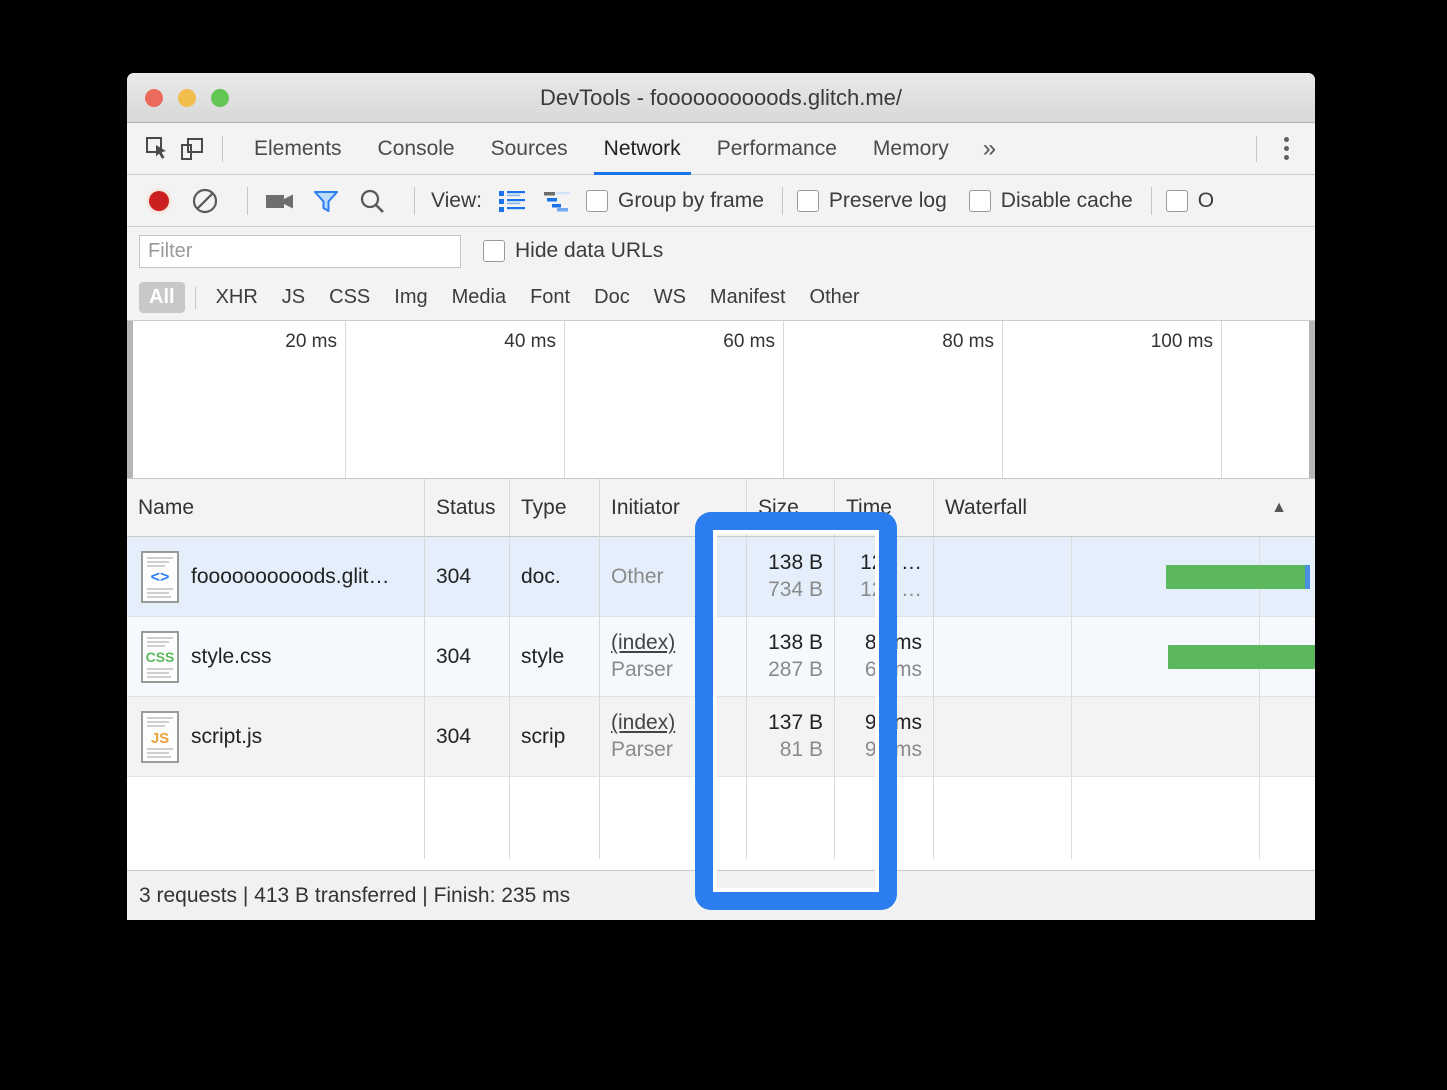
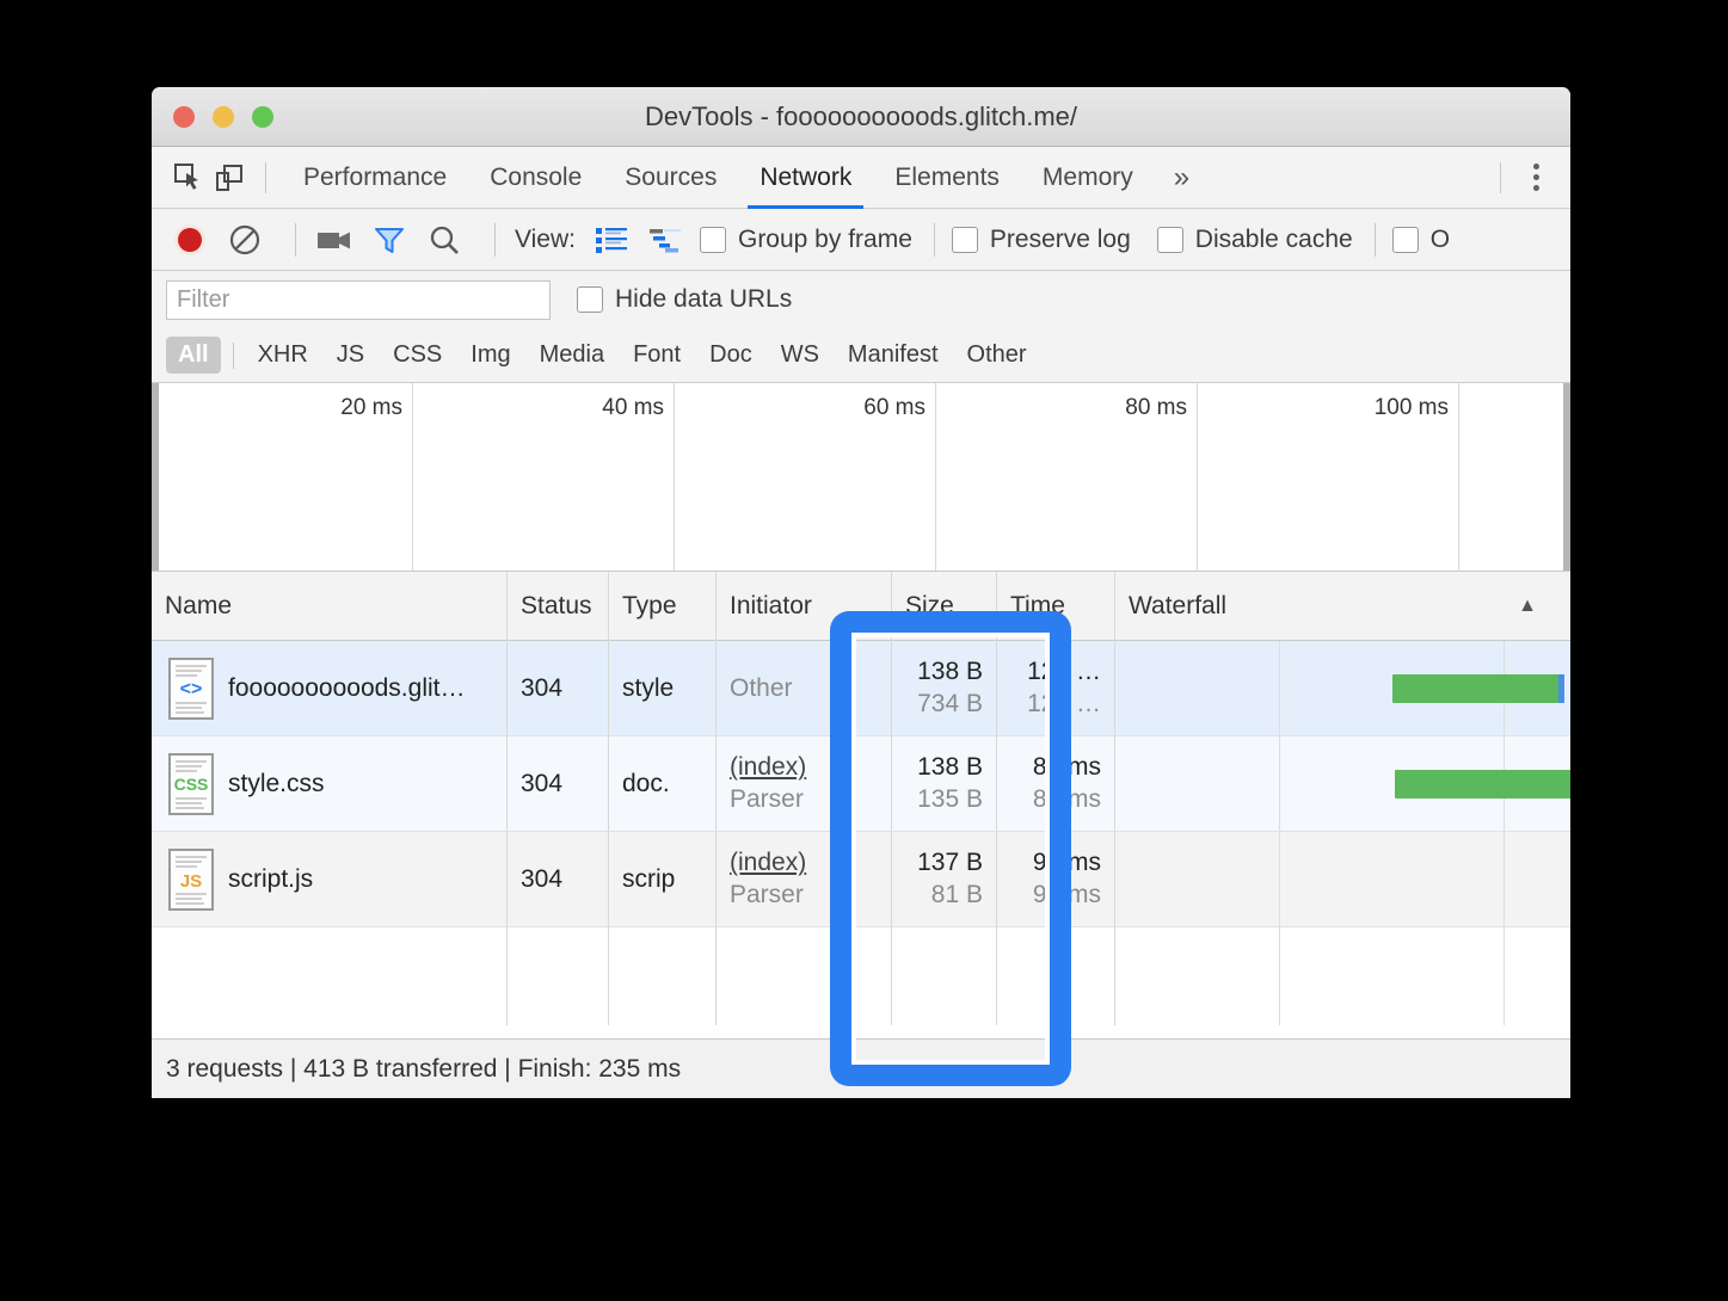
  DevTools - foooooooooods.glitch.me/
- Elements
+ Performance
  Console
  Sources
  Network
- Performance
+ Elements
  Memory
  »
  View:
  Group by frame
  Preserve log
  Disable cache
  O
  Filter
  Hide data URLs
  All
  XHR
  JS
  CSS
  Img
  Media
  Font
  Doc
  WS
  Manifest
  Other
  20 ms
  40 ms
  60 ms
  80 ms
  100 ms
  Name
  Status
  Type
  Initiator
  Size
  Time
  Waterfall
  ▲
  <>
  foooooooooods.glit…
  304
- doc.
+ style
  Other
  138 B
  734 B
  129 …
  128 …
  CSS
  style.css
  304
- style
+ doc.
  (index)
  Parser
  138 B
- 287 B
+ 135 B
  89 ms
- 63 ms
+ 88 ms
  JS
  script.js
  304
  scrip
  (index)
  Parser
  137 B
  81 B
  95 ms
  95 ms
  3 requests | 413 B transferred | Finish: 235 ms
